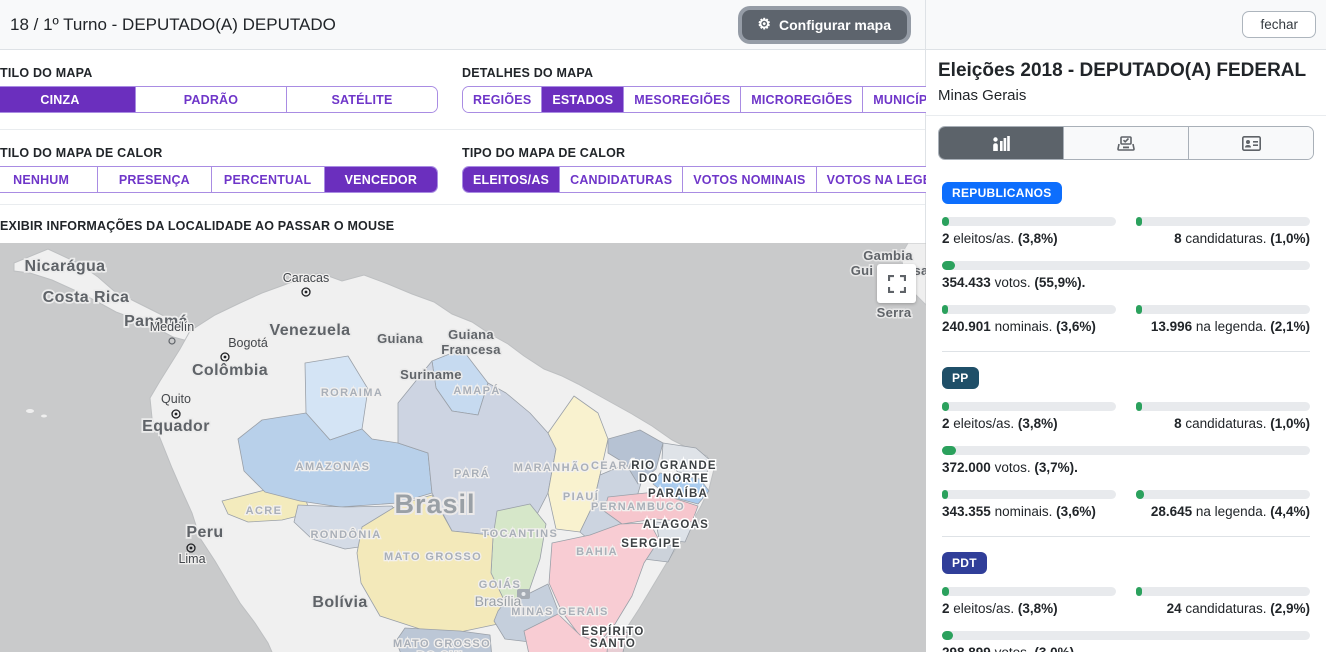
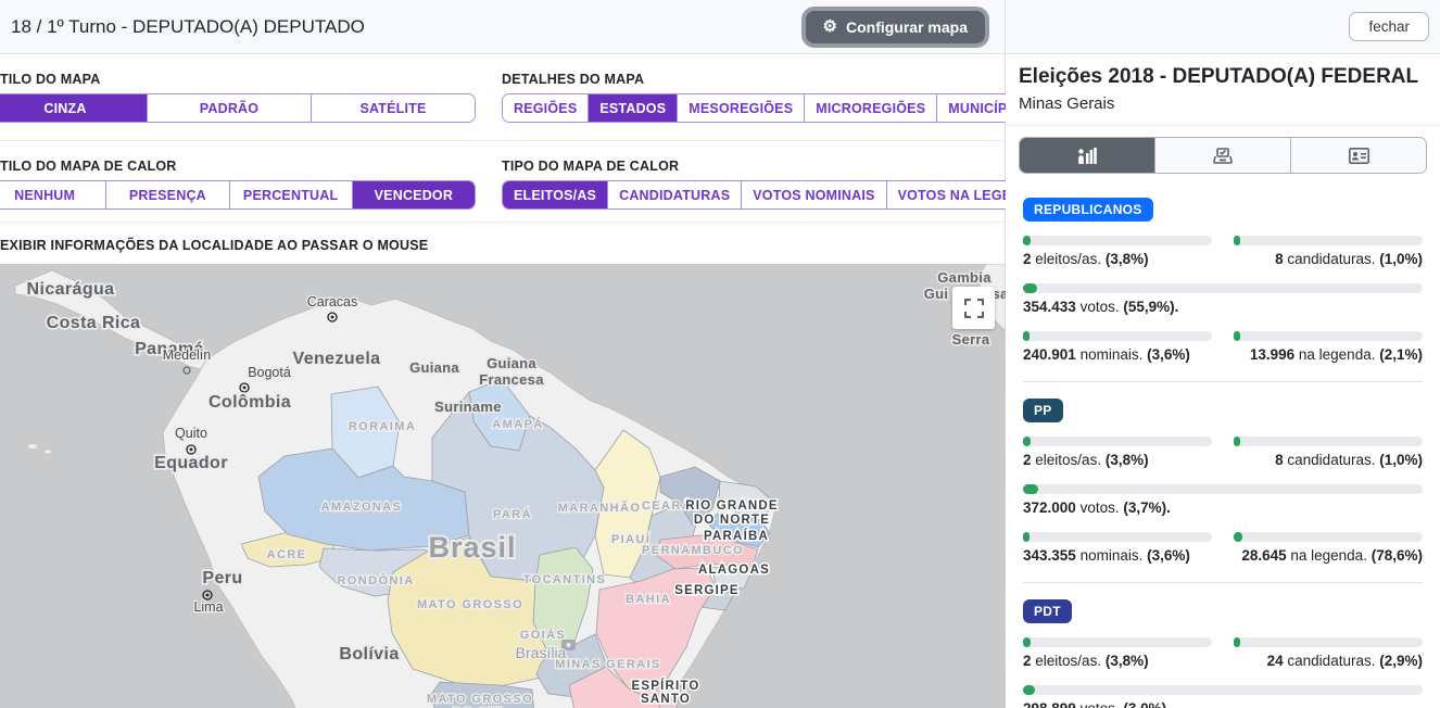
  18 / 1º Turno - DEPUTADO(A) DEPUTADO
  ⚙
  Configurar mapa
  TILO DO MAPA
  CINZA
  PADRÃO
  SATÉLITE
  DETALHES DO MAPA
  REGIÕES
  ESTADOS
  MESOREGIÕES
  MICROREGIÕES
  MUNICÍP
  TILO DO MAPA DE CALOR
  NENHUM
  PRESENÇA
  PERCENTUAL
  VENCEDOR
  TIPO DO MAPA DE CALOR
  ELEITOS/AS
  CANDIDATURAS
  VOTOS NOMINAIS
  VOTOS NA LEG
  EXIBIR INFORMAÇÕES DA LOCALIDADE AO PASSAR O MOUSE
  Nicarágua
  Costa Rica
  Panamá
  Caracas
  Venezuela
  Medelín
  Bogotá
  Colômbia
  Quito
  Equador
  Guiana
  Guiana
  Francesa
  Suriname
  Gambia
  Gui
  sa
  Serra
  Peru
  Lima
  Bolívia
  Brasil
  RORAIMA
  AMAPÁ
  AMAZONAS
  PARÁ
  MARANHÃO
  CEARÁ
  RIO GRANDE
  DO NORTE
  PARAÍBA
  PERNAMBUCO
  PIAUÍ
  ALAGOAS
  SERGIPE
  BAHIA
  TOCANTINS
  MATO GROSSO
  RONDÔNIA
  ACRE
  GOIÁS
  Brasília
  MINAS GERAIS
  ESPÍRITO
  SANTO
  MATO GROSSO
  fechar
  Eleições 2018 - DEPUTADO(A) FEDERAL
  Minas Gerais
  REPUBLICANOS
  2 eleitos/as. (3,8%)
  8 candidaturas. (1,0%)
  354.433 votos. (55,9%).
  240.901 nominais. (3,6%)
  13.996 na legenda. (2,1%)
  PP
  2 eleitos/as. (3,8%)
  8 candidaturas. (1,0%)
  372.000 votos. (3,7%).
  343.355 nominais. (3,6%)
- 28.645 na legenda. (4,4%)
+ 28.645 na legenda. (78,6%)
  PDT
  2 eleitos/as. (3,8%)
  24 candidaturas. (2,9%)
